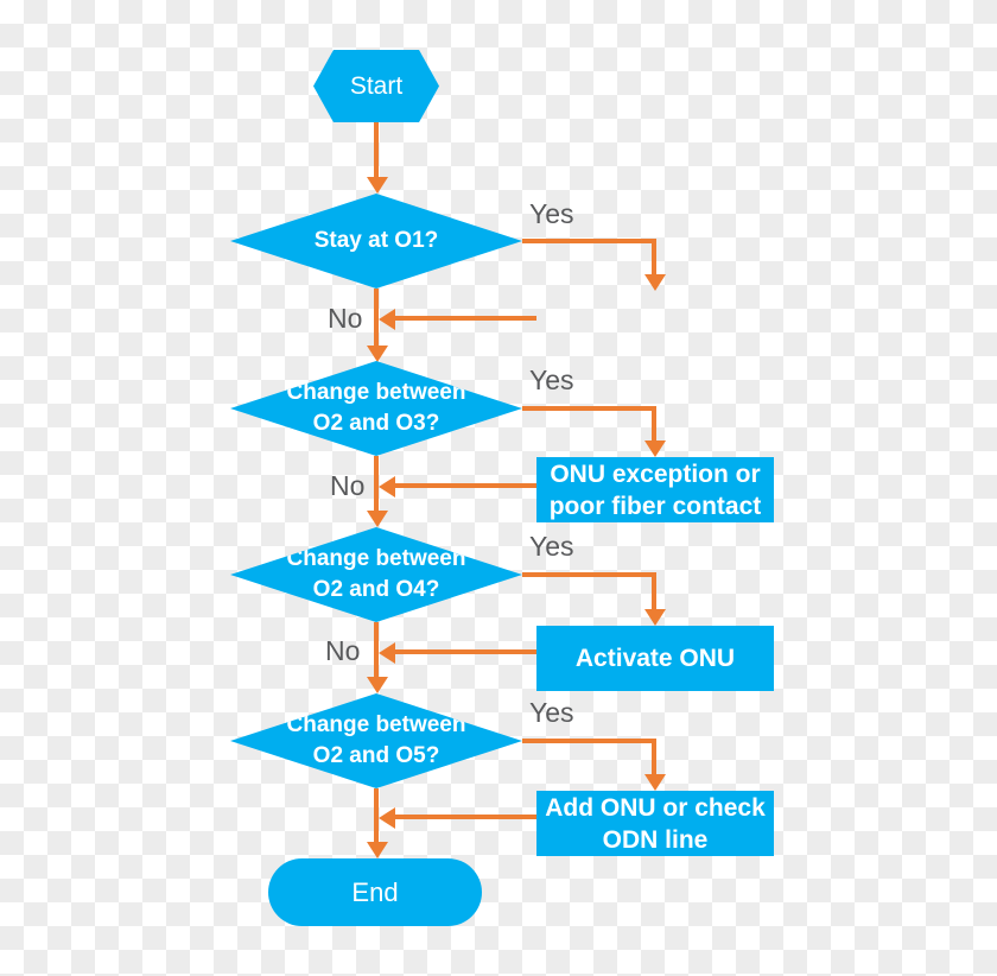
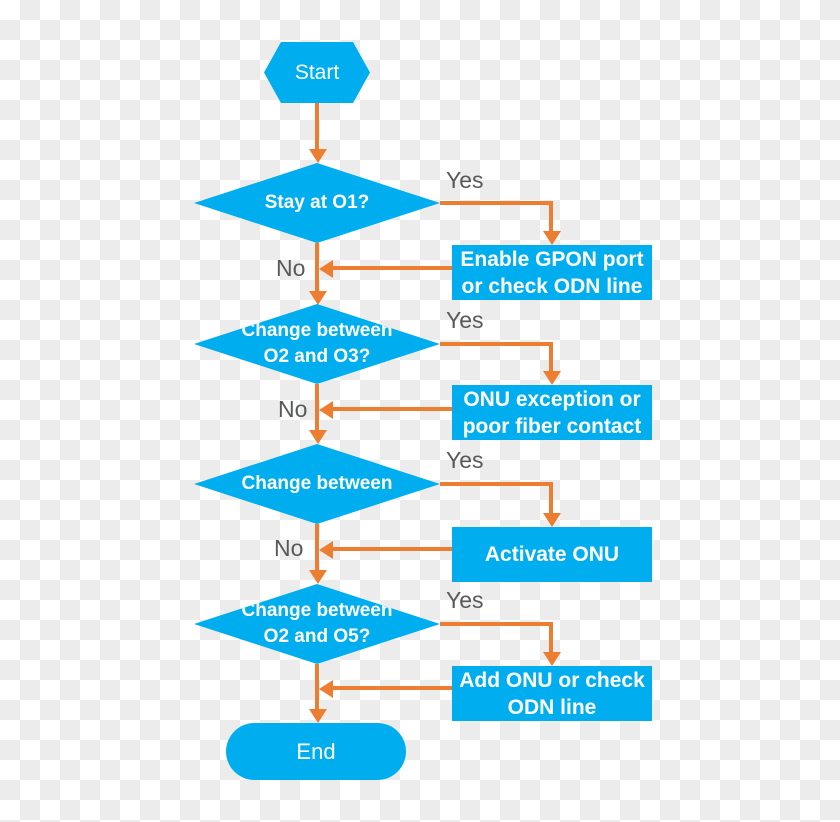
  Start
  Stay at O1?
  Change between
  O2 and O3?
  Change between
- O2 and O4?
  Change between
  O2 and O5?
+ Enable GPON port
+ or check ODN line
  ONU exception or
  poor fiber contact
  Activate ONU
  Add ONU or check
  ODN line
  Yes
  Yes
  Yes
  Yes
  No
  No
  No
  End
